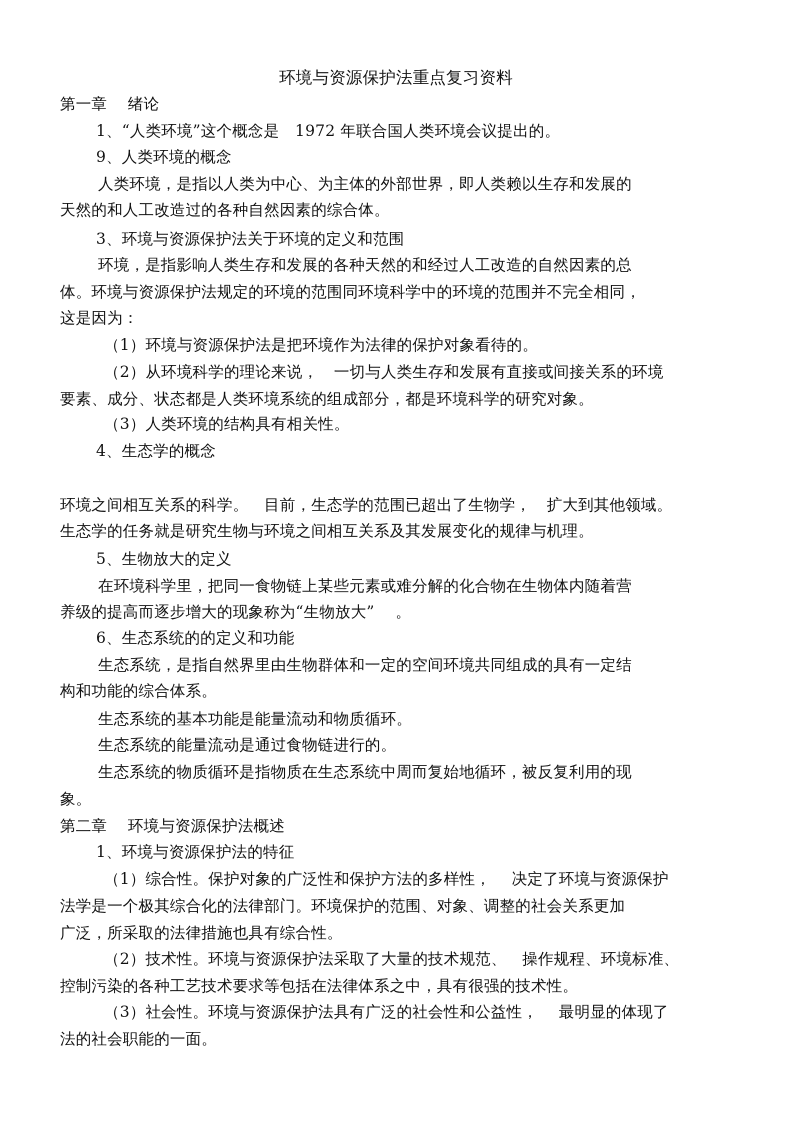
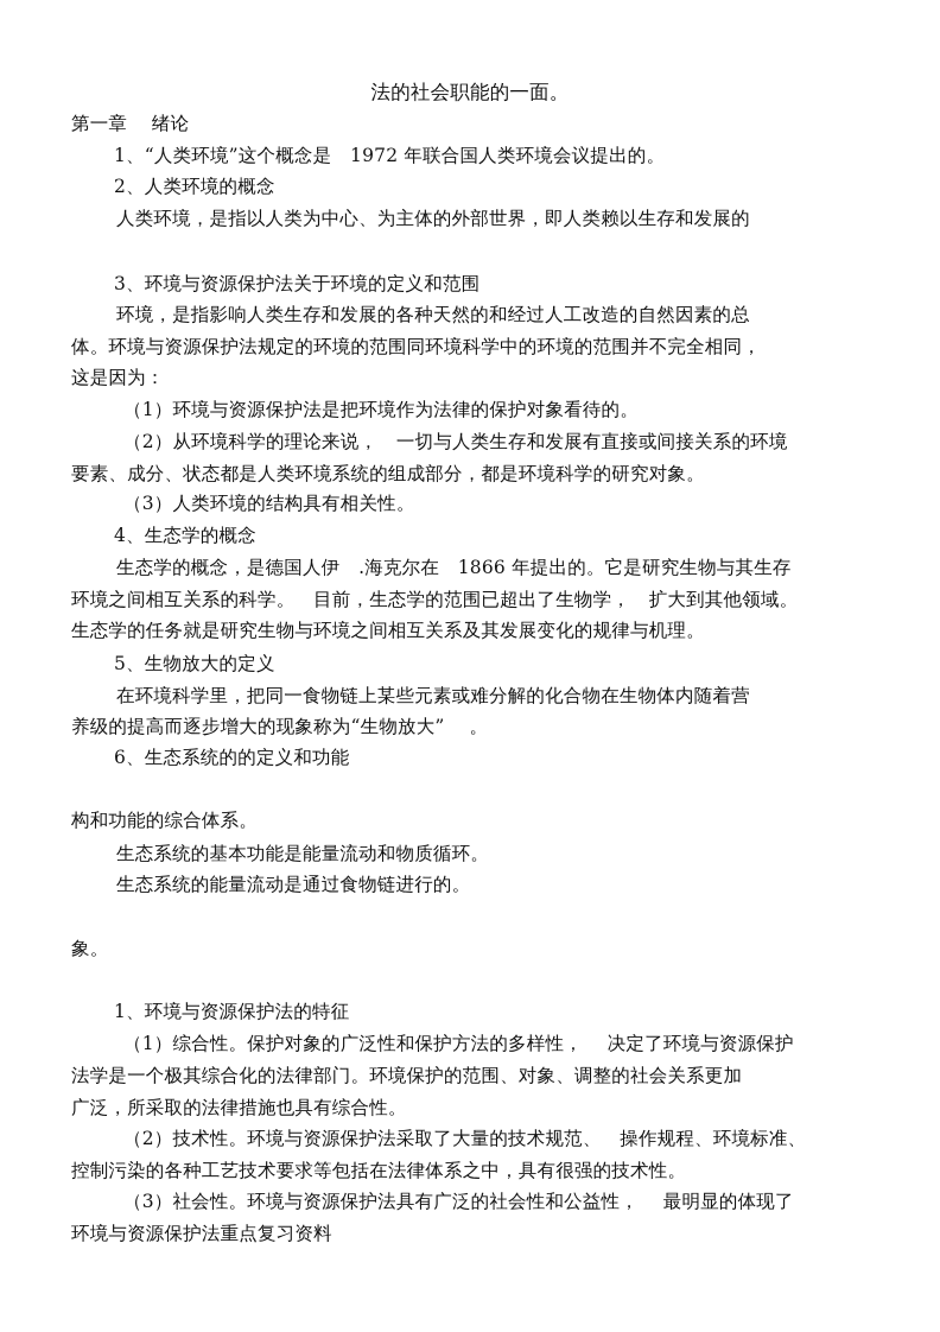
- 环境与资源保护法重点复习资料
+ 法的社会职能的一面。
  第一章 绪论
  1、“人类环境”这个概念是 1972 年联合国人类环境会议提出的。
- 9、人类环境的概念
+ 2、人类环境的概念
  人类环境，是指以人类为中心、为主体的外部世界，即人类赖以生存和发展的
- 天然的和人工改造过的各种自然因素的综合体。
  3、环境与资源保护法关于环境的定义和范围
  环境，是指影响人类生存和发展的各种天然的和经过人工改造的自然因素的总
  体。环境与资源保护法规定的环境的范围同环境科学中的环境的范围并不完全相同，
  这是因为：
  （1）环境与资源保护法是把环境作为法律的保护对象看待的。
  （2）从环境科学的理论来说， 一切与人类生存和发展有直接或间接关系的环境
  要素、成分、状态都是人类环境系统的组成部分，都是环境科学的研究对象。
  （3）人类环境的结构具有相关性。
  4、生态学的概念
+ 生态学的概念，是德国人伊 .海克尔在 1866 年提出的。它是研究生物与其生存
  环境之间相互关系的科学。 目前，生态学的范围已超出了生物学， 扩大到其他领域。
  生态学的任务就是研究生物与环境之间相互关系及其发展变化的规律与机理。
  5、生物放大的定义
  在环境科学里，把同一食物链上某些元素或难分解的化合物在生物体内随着营
  养级的提高而逐步增大的现象称为“生物放大” 。
  6、生态系统的的定义和功能
- 生态系统，是指自然界里由生物群体和一定的空间环境共同组成的具有一定结
  构和功能的综合体系。
  生态系统的基本功能是能量流动和物质循环。
  生态系统的能量流动是通过食物链进行的。
- 生态系统的物质循环是指物质在生态系统中周而复始地循环，被反复利用的现
  象。
- 第二章 环境与资源保护法概述
  1、环境与资源保护法的特征
  （1）综合性。保护对象的广泛性和保护方法的多样性， 决定了环境与资源保护
  法学是一个极其综合化的法律部门。环境保护的范围、对象、调整的社会关系更加
  广泛，所采取的法律措施也具有综合性。
  （2）技术性。环境与资源保护法采取了大量的技术规范、 操作规程、环境标准、
  控制污染的各种工艺技术要求等包括在法律体系之中，具有很强的技术性。
  （3）社会性。环境与资源保护法具有广泛的社会性和公益性， 最明显的体现了
- 法的社会职能的一面。
+ 环境与资源保护法重点复习资料
